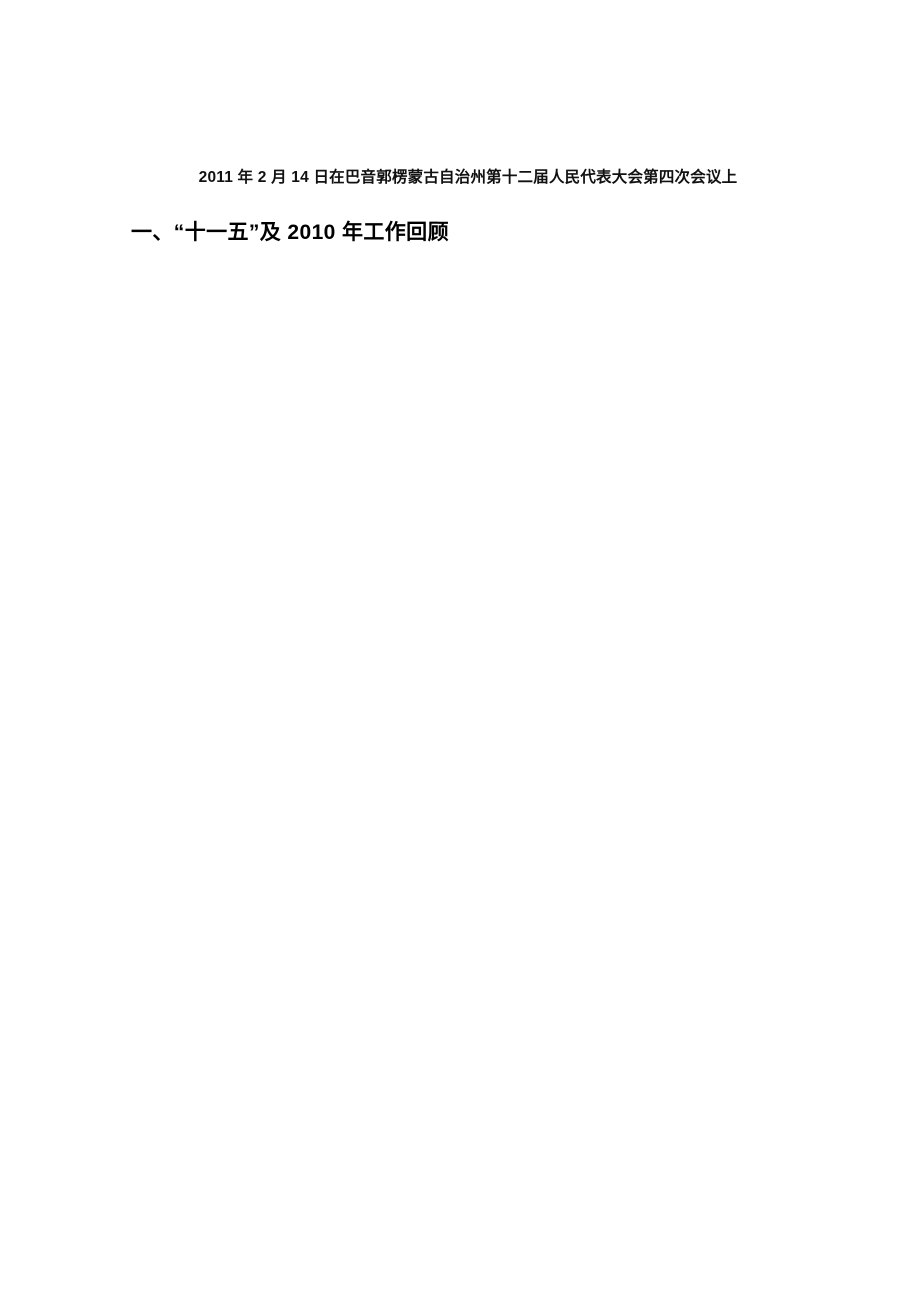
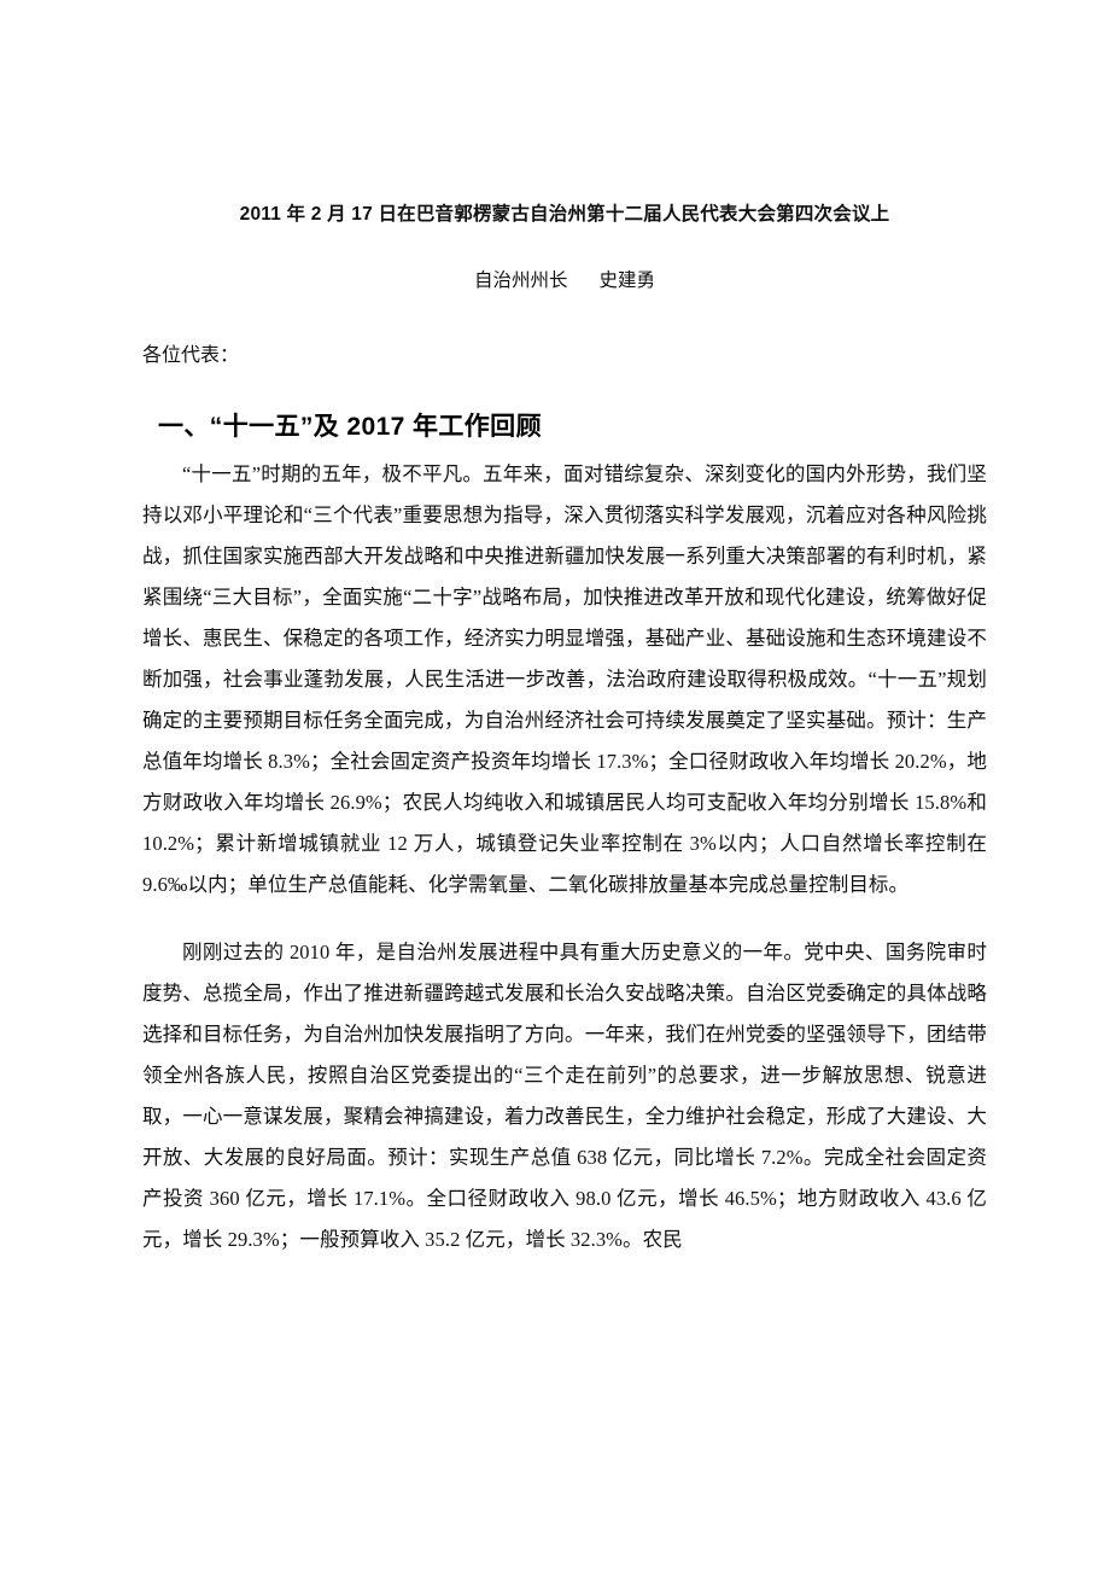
- 2011 年 2 月 14 日在巴音郭楞蒙古自治州第十二届人民代表大会第四次会议上
+ 2011 年 2 月 17 日在巴音郭楞蒙古自治州第十二届人民代表大会第四次会议上
+ 自治州州长 史建勇
+ 各位代表：
- 一、“十一五”及 2010 年工作回顾
+ 一、“十一五”及 2017 年工作回顾
+ “十一五”时期的五年，极不平凡。五年来，面对错综复杂、深刻变化的国内外形势，我们坚持以邓小平理论和“三个代表”重要思想为指导，深入贯彻落实科学发展观，沉着应对各种风险挑战，抓住国家实施西部大开发战略和中央推进新疆加快发展一系列重大决策部署的有利时机，紧紧围绕“三大目标”，全面实施“二十字”战略布局，加快推进改革开放和现代化建设，统筹做好促增长、惠民生、保稳定的各项工作，经济实力明显增强，基础产业、基础设施和生态环境建设不断加强，社会事业蓬勃发展，人民生活进一步改善，法治政府建设取得积极成效。“十一五”规划确定的主要预期目标任务全面完成，为自治州经济社会可持续发展奠定了坚实基础。预计：生产总值年均增长 8.3%；全社会固定资产投资年均增长 17.3%；全口径财政收入年均增长 20.2%，地方财政收入年均增长 26.9%；农民人均纯收入和城镇居民人均可支配收入年均分别增长 15.8%和 10.2%；累计新增城镇就业 12 万人，城镇登记失业率控制在 3%以内；人口自然增长率控制在 9.6‰以内；单位生产总值能耗、化学需氧量、二氧化碳排放量基本完成总量控制目标。
+ 刚刚过去的 2010 年，是自治州发展进程中具有重大历史意义的一年。党中央、国务院审时度势、总揽全局，作出了推进新疆跨越式发展和长治久安战略决策。自治区党委确定的具体战略选择和目标任务，为自治州加快发展指明了方向。一年来，我们在州党委的坚强领导下，团结带领全州各族人民，按照自治区党委提出的“三个走在前列”的总要求，进一步解放思想、锐意进取，一心一意谋发展，聚精会神搞建设，着力改善民生，全力维护社会稳定，形成了大建设、大开放、大发展的良好局面。预计：实现生产总值 638 亿元，同比增长 7.2%。完成全社会固定资产投资 360 亿元，增长 17.1%。全口径财政收入 98.0 亿元，增长 46.5%；地方财政收入 43.6 亿元，增长 29.3%；一般预算收入 35.2 亿元，增长 32.3%。农民
